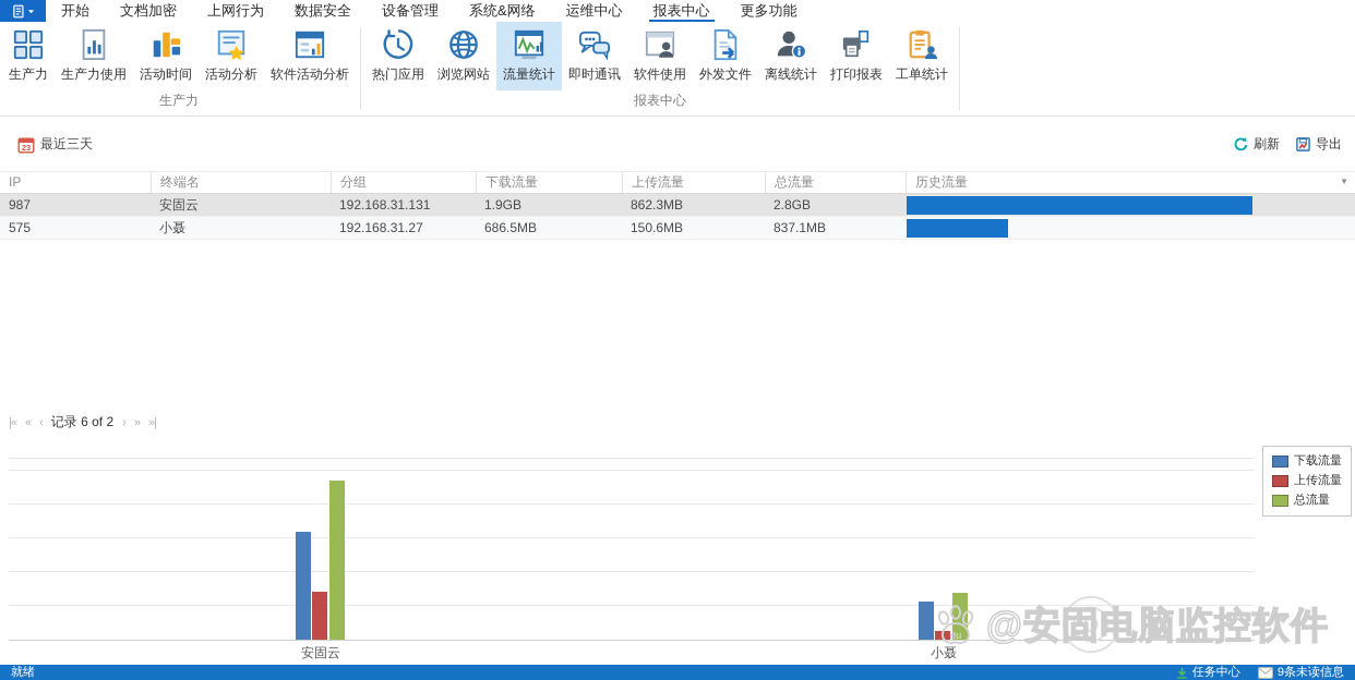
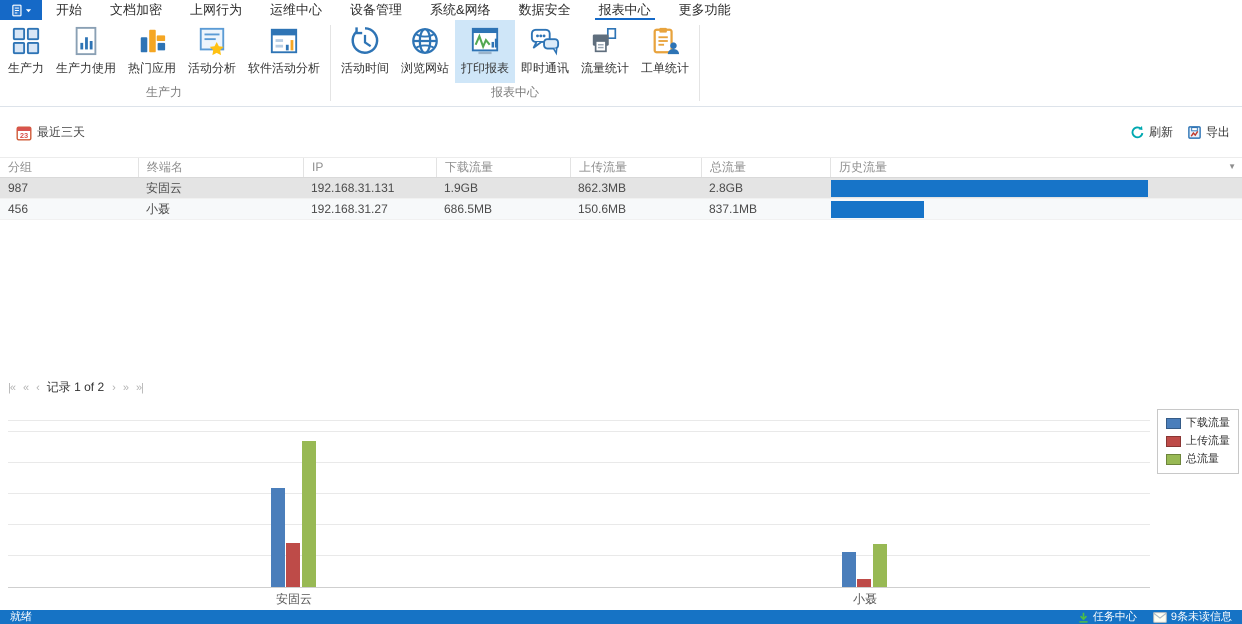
  开始
  文档加密
  上网行为
- 数据安全
+ 运维中心
  设备管理
  系统&网络
- 运维中心
+ 数据安全
  报表中心
  更多功能
  生产力
  生产力使用
- 活动时间
+ 热门应用
  活动分析
  软件活动分析
  生产力
- 热门应用
+ 活动时间
  浏览网站
- 流量统计
+ 打印报表
  即时通讯
- 软件使用
- 外发文件
- 离线统计
- 打印报表
+ 流量统计
  工单统计
  报表中心
  23
  最近三天
  刷新
  导出
- IP
+ 分组
  终端名
- 分组
+ IP
  下载流量
  上传流量
  总流量
  历史流量
  ▼
  987
  安固云
  192.168.31.131
  1.9GB
  862.3MB
  2.8GB
- 575
+ 456
  小聂
  192.168.31.27
  686.5MB
  150.6MB
  837.1MB
  |«
  «
  ‹
- 记录 6 of 2
+ 记录 1 of 2
  ›
  »
  »|
  安固云
  小聂
  下载流量
  上传流量
  总流量
- du
- @安固电脑监控软件
  就绪
  任务中心
  9条未读信息
